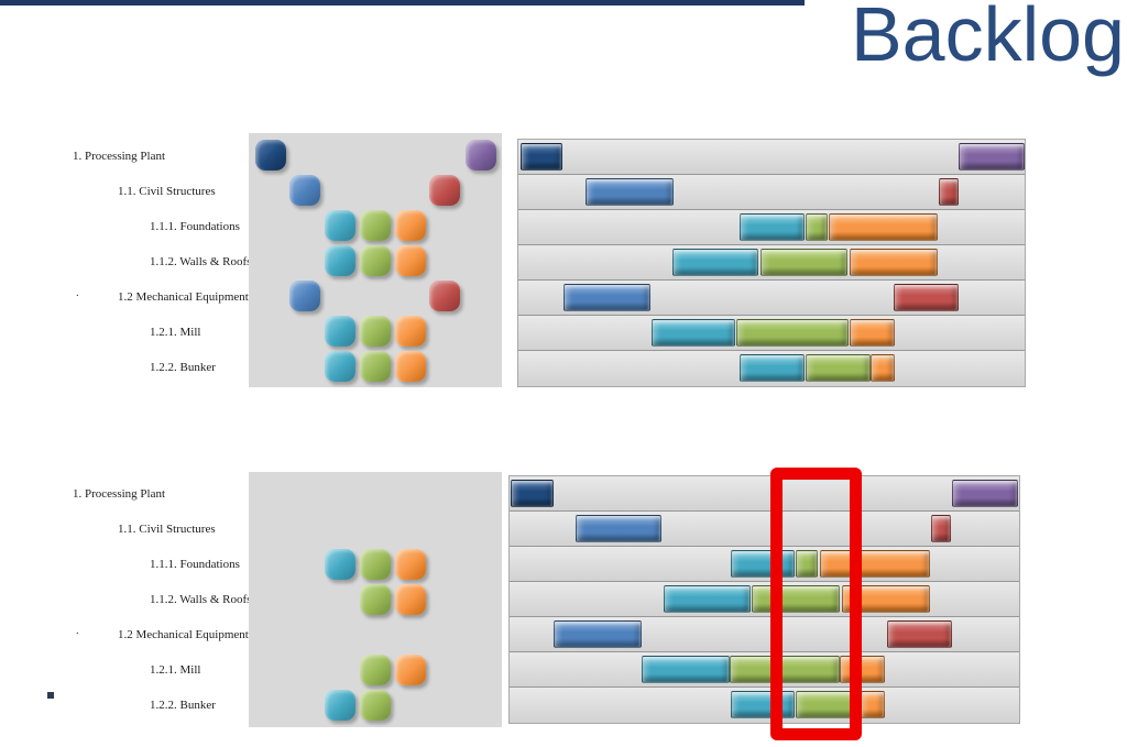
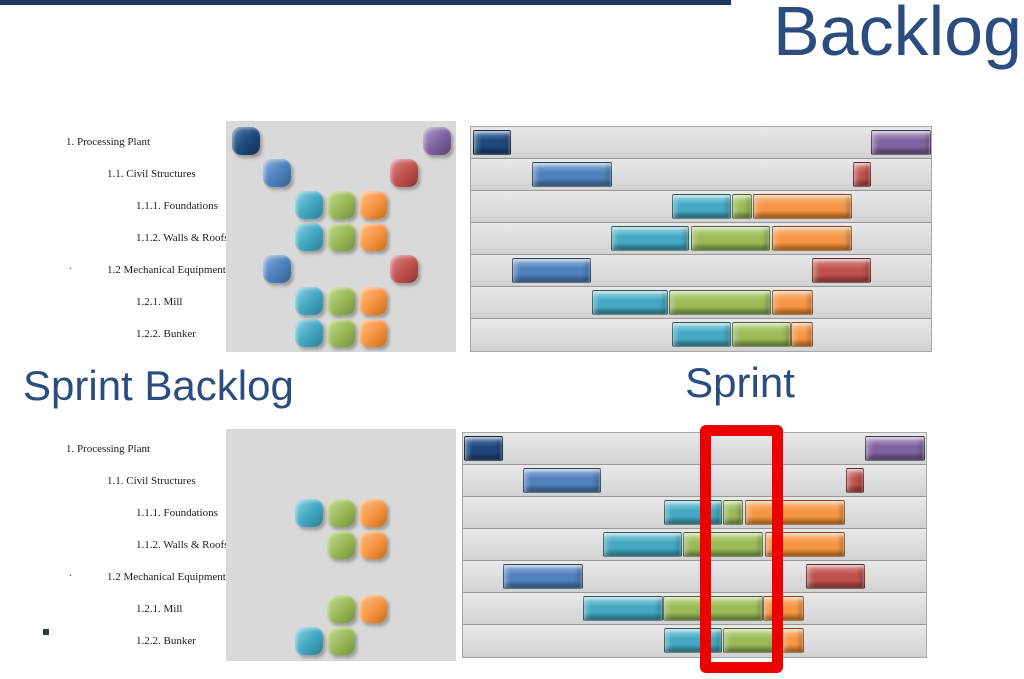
  Backlog
+ Sprint Backlog
+ Sprint
  1. Processing Plant
  1.1. Civil Structures
  1.1.1. Foundations
  1.1.2. Walls & Roof
  1.2 Mechanical Equipment
  .
  1.2.1. Mill
  1.2.2. Bunker
  1. Processing Plant
  1.1. Civil Structures
  1.1.1. Foundations
  1.1.2. Walls & Roof
  1.2 Mechanical Equipment
  .
  1.2.1. Mill
  1.2.2. Bunker
